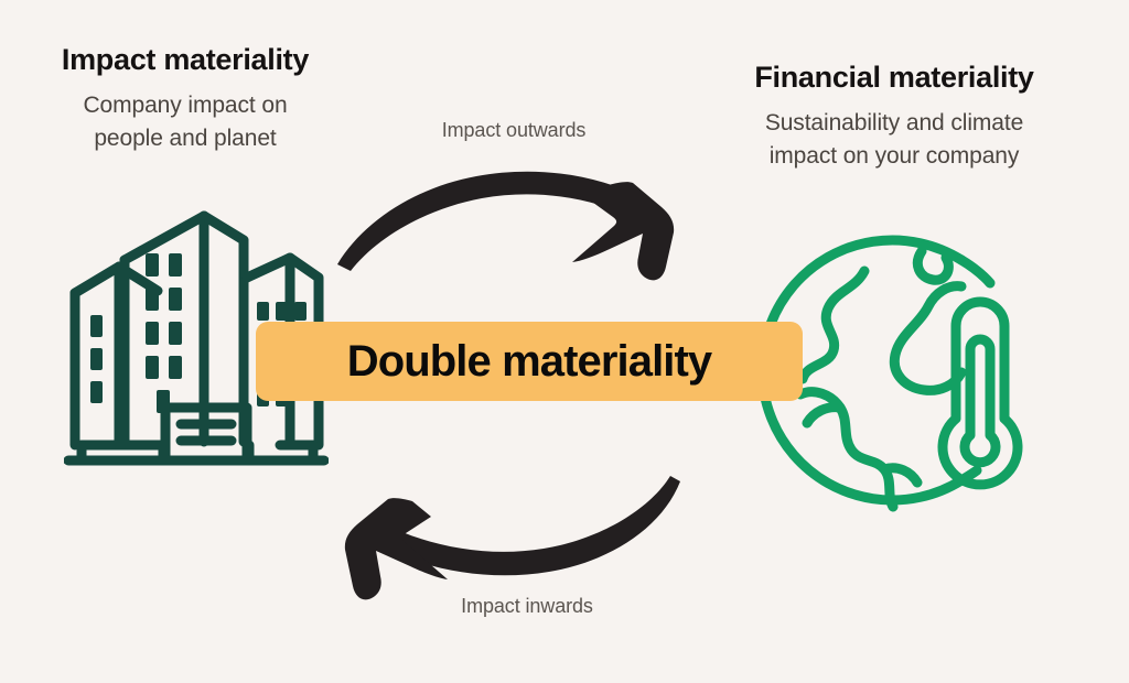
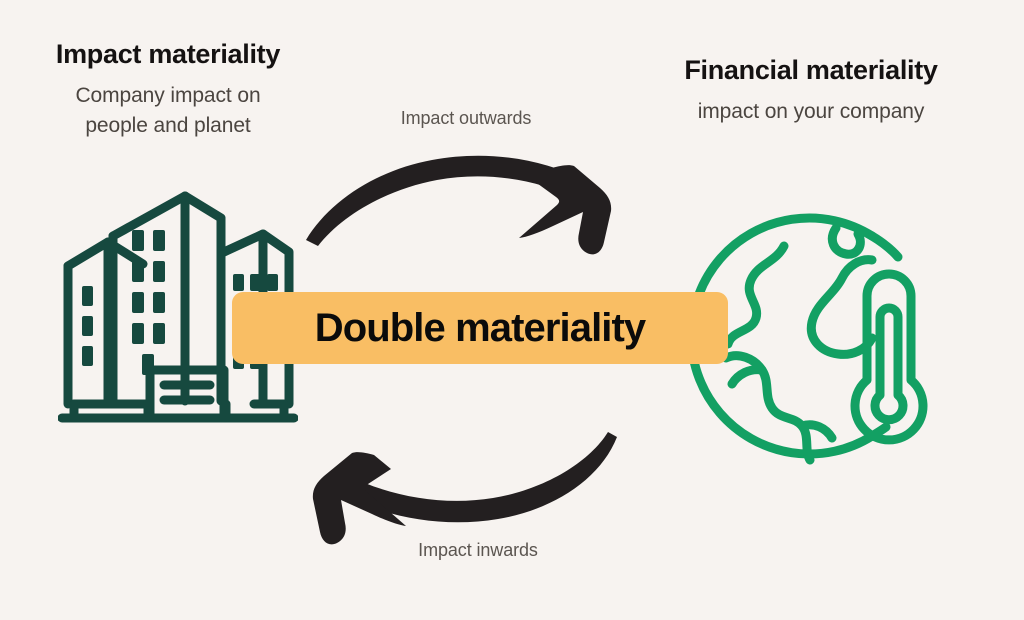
  Impact materiality
  Company impact on
  people and planet
  Financial materiality
- Sustainability and climate
  impact on your company
  Impact outwards
  Impact inwards
  Double materiality
